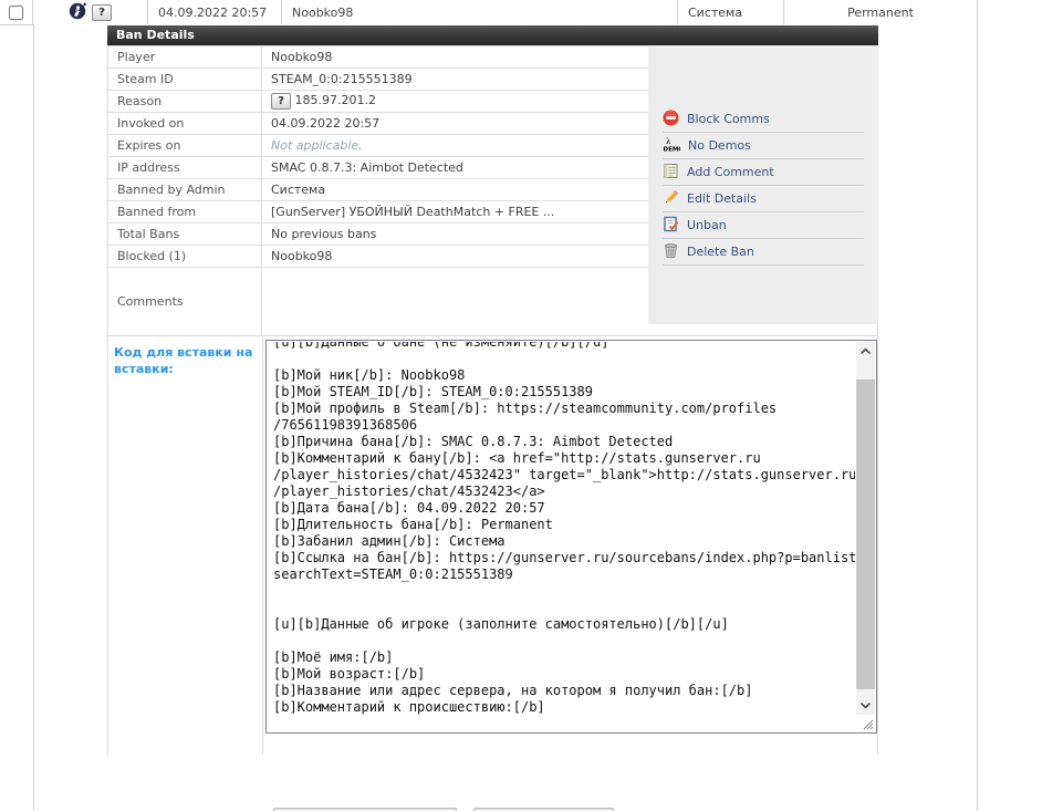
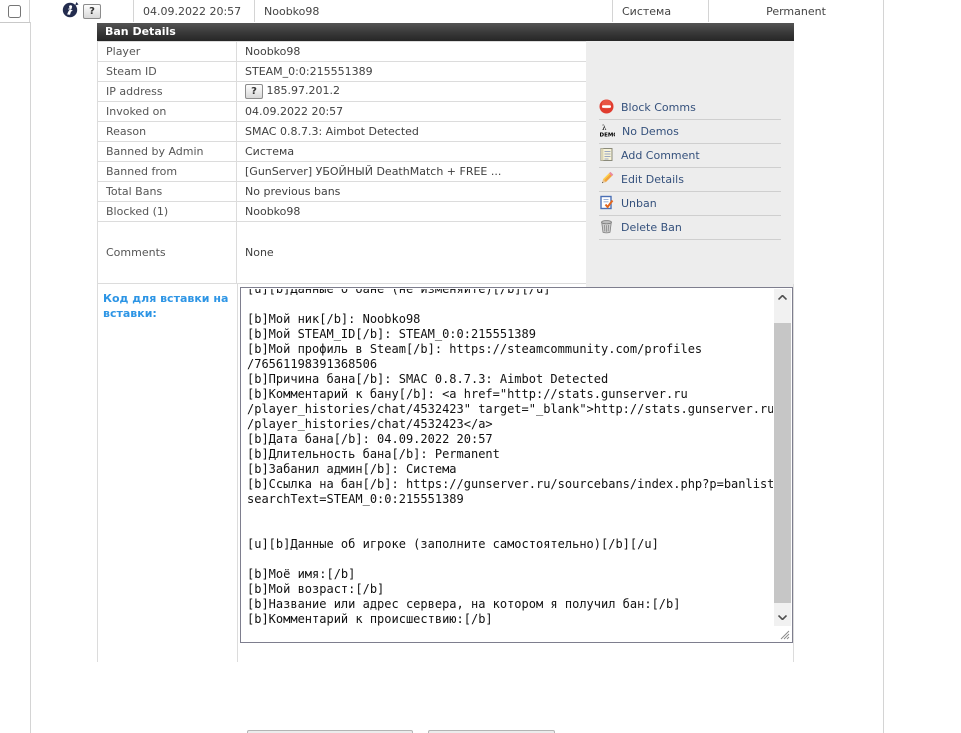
  ?
  04.09.2022 20:57
  Noobko98
  Система
  Permanent
  Ban Details
  Player	Noobko98
  Steam ID	STEAM_0:0:215551389
- Reason	? 185.97.201.2
+ IP address	? 185.97.201.2
  Invoked on	04.09.2022 20:57
- Expires on	Not applicable.
- IP address	SMAC 0.8.7.3: Aimbot Detected
+ Reason	SMAC 0.8.7.3: Aimbot Detected
  Banned by Admin	Система
  Banned from	[GunServer] УБОЙНЫЙ DeathMatch + FREE ...
  Total Bans	No previous bans
  Blocked (1)	Noobko98
  Block Comms
  λ
  No Demos
  Add Comment
  Edit Details
  Unban
  Delete Ban
  Comments
+ None
  Код для вставки на вставки:
  [u][b]Данные о бане (не изменяйте)[/b][/u]
  [b]Мой ник[/b]: Noobko98
  [b]Мой STEAM_ID[/b]: STEAM_0:0:215551389
  [b]Мой профиль в Steam[/b]: https://steamcommunity.com/profiles
  /76561198391368506
  [b]Причина бана[/b]: SMAC 0.8.7.3: Aimbot Detected
  [b]Комментарий к бану[/b]: <a href="http://stats.gunserver.ru
  /player_histories/chat/4532423" target="_blank">http://stats.gunserver.ru
  /player_histories/chat/4532423</a>
  [b]Дата бана[/b]: 04.09.2022 20:57
  [b]Длительность бана[/b]: Permanent
  [b]Забанил админ[/b]: Система
  [b]Ссылка на бан[/b]: https://gunserver.ru/sourcebans/index.php?p=banlist
  searchText=STEAM_0:0:215551389
  [u][b]Данные об игроке (заполните самостоятельно)[/b][/u]
  [b]Моё имя:[/b]
  [b]Мой возраст:[/b]
  [b]Название или адрес сервера, на котором я получил бан:[/b]
  [b]Комментарий к происшествию:[/b]
